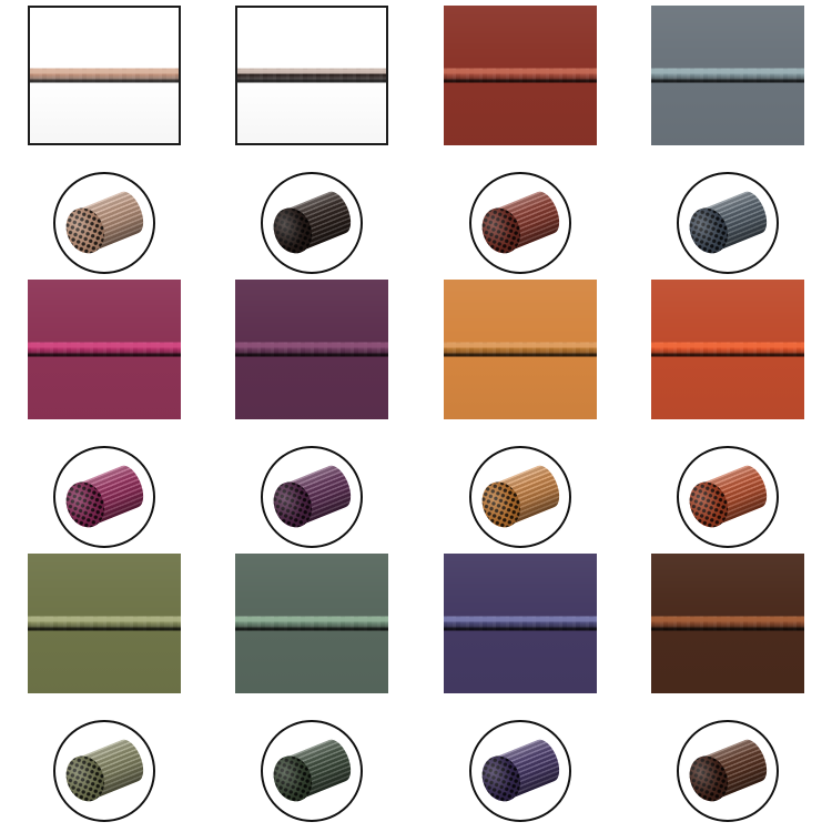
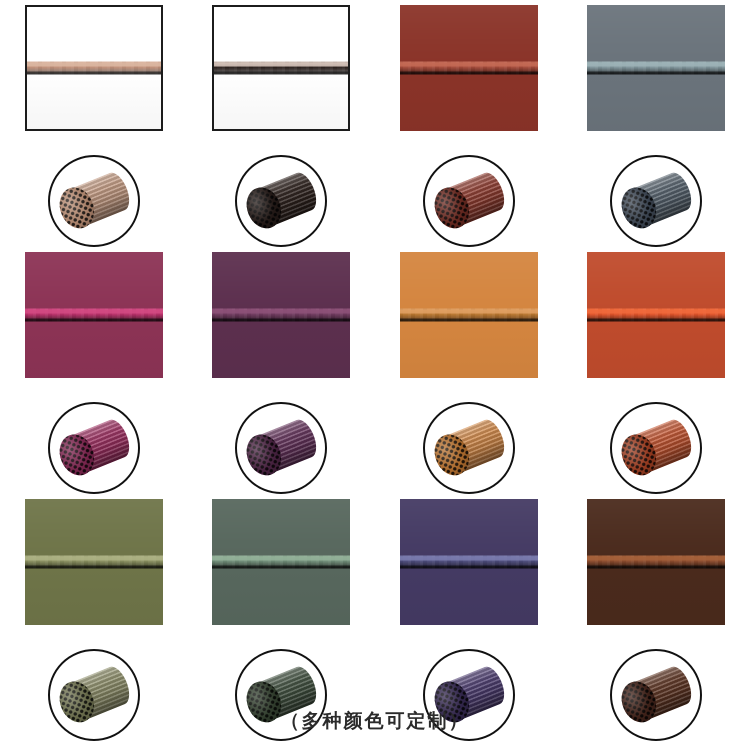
+ （多种颜色可定制）
